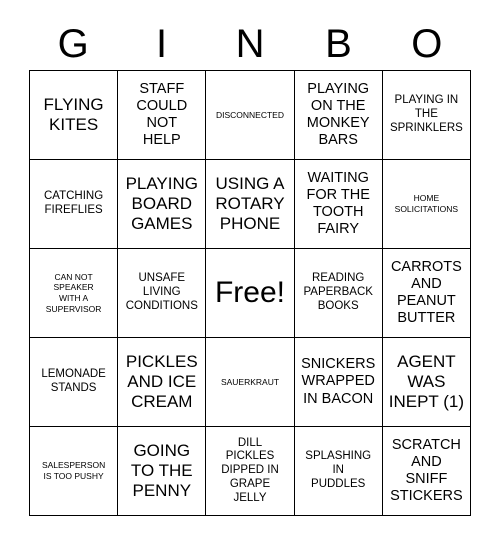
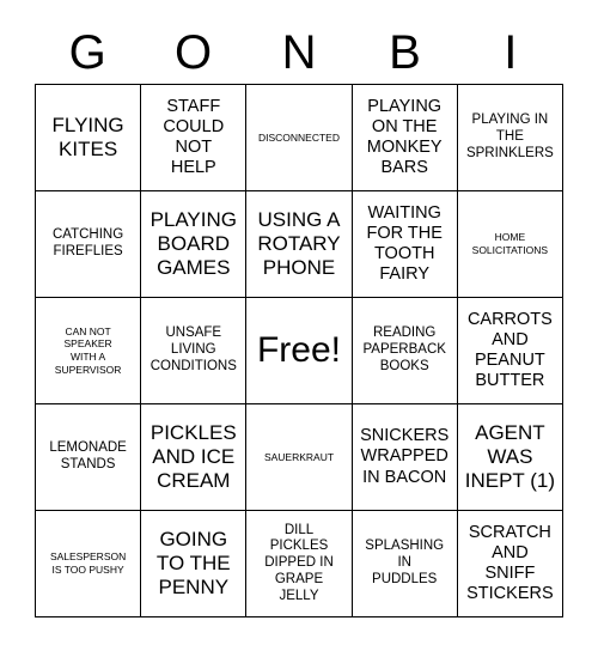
  G
- I
+ O
  N
  B
- O
+ I
  FLYING
  KITES
  STAFF
  COULD
  NOT
  HELP
  DISCONNECTED
  PLAYING
  ON THE
  MONKEY
  BARS
  PLAYING IN
  THE
  SPRINKLERS
  CATCHING
  FIREFLIES
  PLAYING
  BOARD
  GAMES
  USING A
  ROTARY
  PHONE
  WAITING
  FOR THE
  TOOTH
  FAIRY
  HOME
  SOLICITATIONS
  CAN NOT
  SPEAKER
  WITH A
  SUPERVISOR
  UNSAFE
  LIVING
  CONDITIONS
  Free!
  READING
  PAPERBACK
  BOOKS
  CARROTS
  AND
  PEANUT
  BUTTER
  LEMONADE
  STANDS
  PICKLES
  AND ICE
  CREAM
  SAUERKRAUT
  SNICKERS
  WRAPPED
  IN BACON
  AGENT
  WAS
  INEPT (1)
  SALESPERSON
  IS TOO PUSHY
  GOING
  TO THE
  PENNY
  DILL
  PICKLES
  DIPPED IN
  GRAPE
  JELLY
  SPLASHING
  IN
  PUDDLES
  SCRATCH
  AND
  SNIFF
  STICKERS
